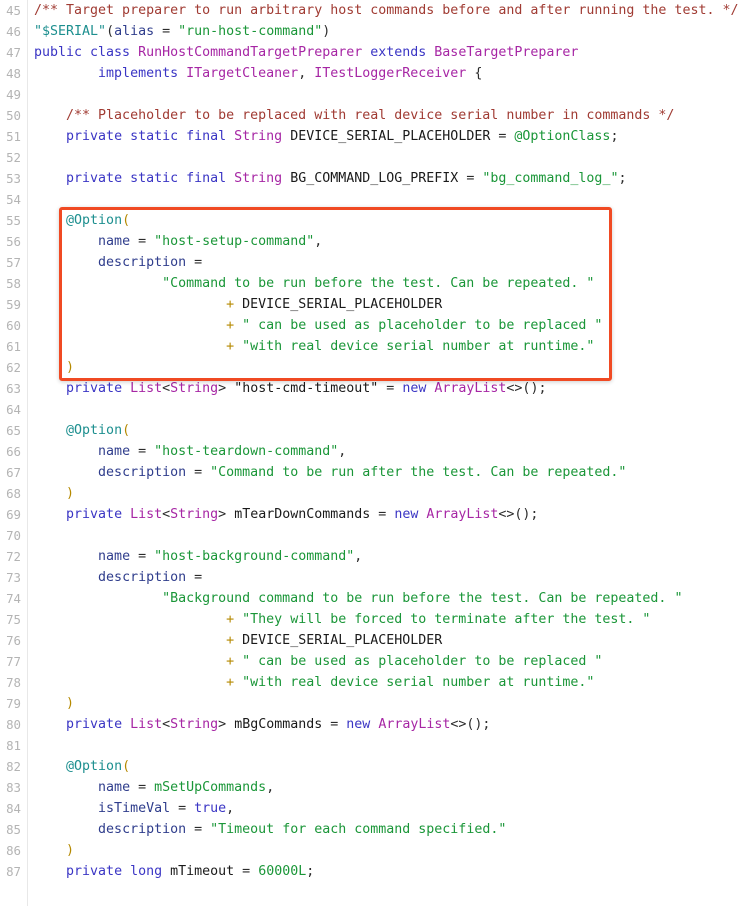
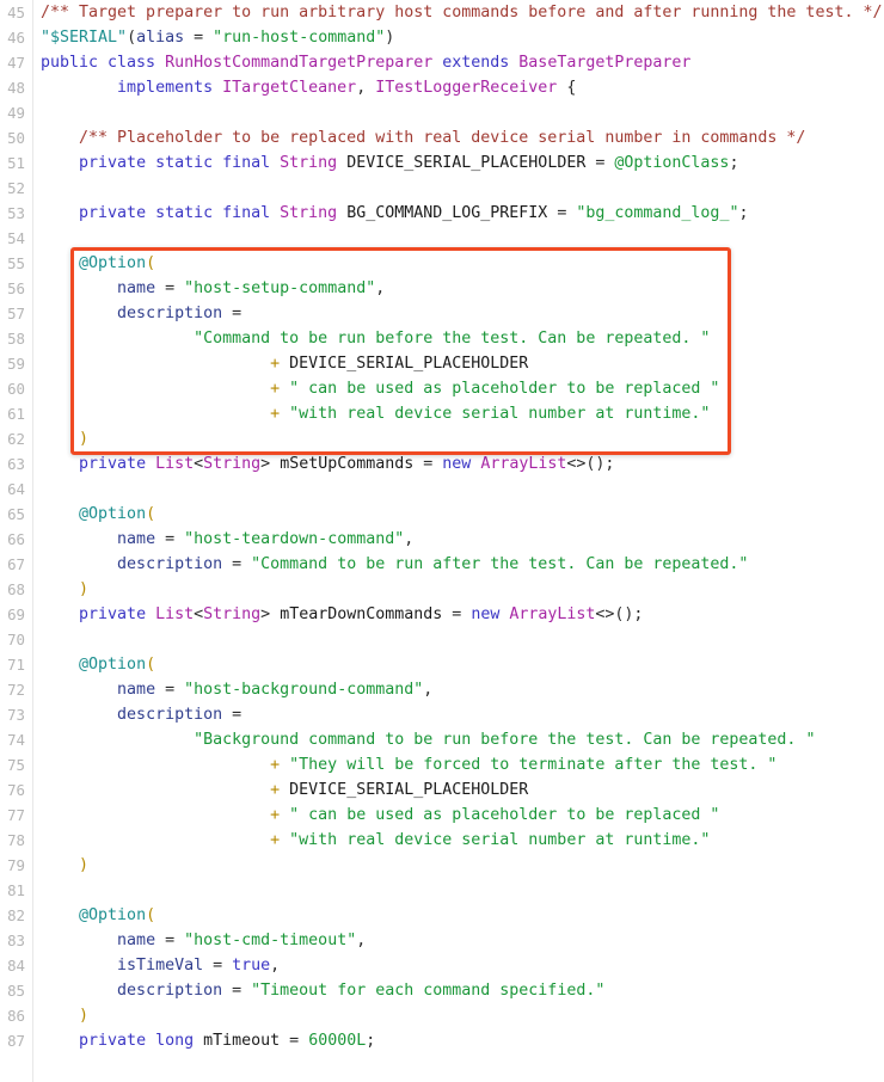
  45 /** Target preparer to run arbitrary host commands before and after running the test. */
  46 "$SERIAL"(alias = "run-host-command")
  47 public class RunHostCommandTargetPreparer extends BaseTargetPreparer
  48 implements ITargetCleaner, ITestLoggerReceiver {
  49
  50 /** Placeholder to be replaced with real device serial number in commands */
  51 private static final String DEVICE_SERIAL_PLACEHOLDER = @OptionClass;
  52
  53 private static final String BG_COMMAND_LOG_PREFIX = "bg_command_log_";
  54
  55 @Option(
  56 name = "host-setup-command",
  57 description =
  58 "Command to be run before the test. Can be repeated. "
  59 + DEVICE_SERIAL_PLACEHOLDER
  60 + " can be used as placeholder to be replaced "
  61 + "with real device serial number at runtime."
  62 )
- 63 private List<String> "host-cmd-timeout" = new ArrayList<>();
+ 63 private List<String> mSetUpCommands = new ArrayList<>();
  64
  65 @Option(
  66 name = "host-teardown-command",
  67 description = "Command to be run after the test. Can be repeated."
  68 )
  69 private List<String> mTearDownCommands = new ArrayList<>();
  70
+ 71 @Option(
  72 name = "host-background-command",
  73 description =
  74 "Background command to be run before the test. Can be repeated. "
  75 + "They will be forced to terminate after the test. "
  76 + DEVICE_SERIAL_PLACEHOLDER
  77 + " can be used as placeholder to be replaced "
  78 + "with real device serial number at runtime."
  79 )
- 80 private List<String> mBgCommands = new ArrayList<>();
  81
  82 @Option(
- 83 name = mSetUpCommands,
+ 83 name = "host-cmd-timeout",
  84 isTimeVal = true,
  85 description = "Timeout for each command specified."
  86 )
  87 private long mTimeout = 60000L;
